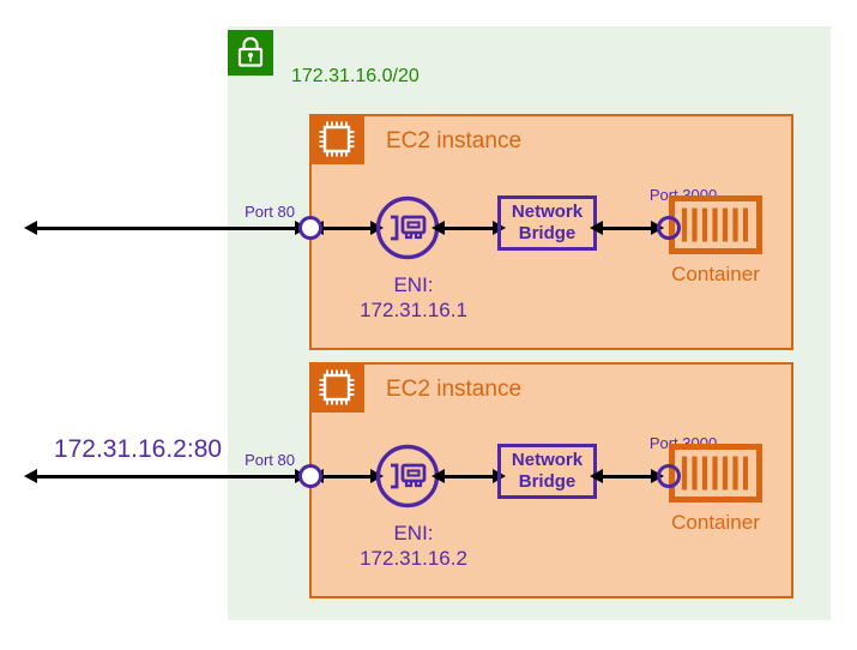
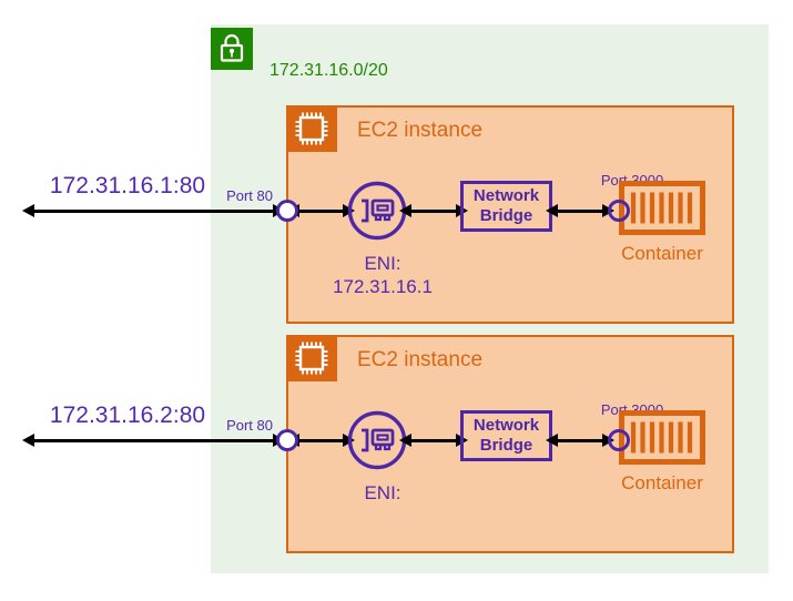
  172.31.16.0/20
+ 172.31.16.1:80
  Port 80
  EC2 instance
  ENI:
  172.31.16.1
  Network Bridge
  Port 3000
  Container
  172.31.16.2:80
  Port 80
  EC2 instance
  ENI:
- 172.31.16.2
  Network Bridge
  Port 3000
  Container
